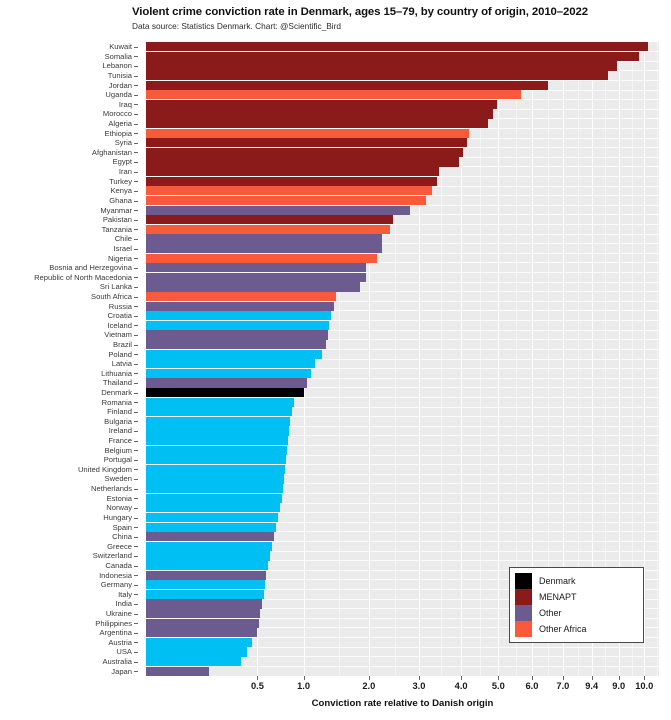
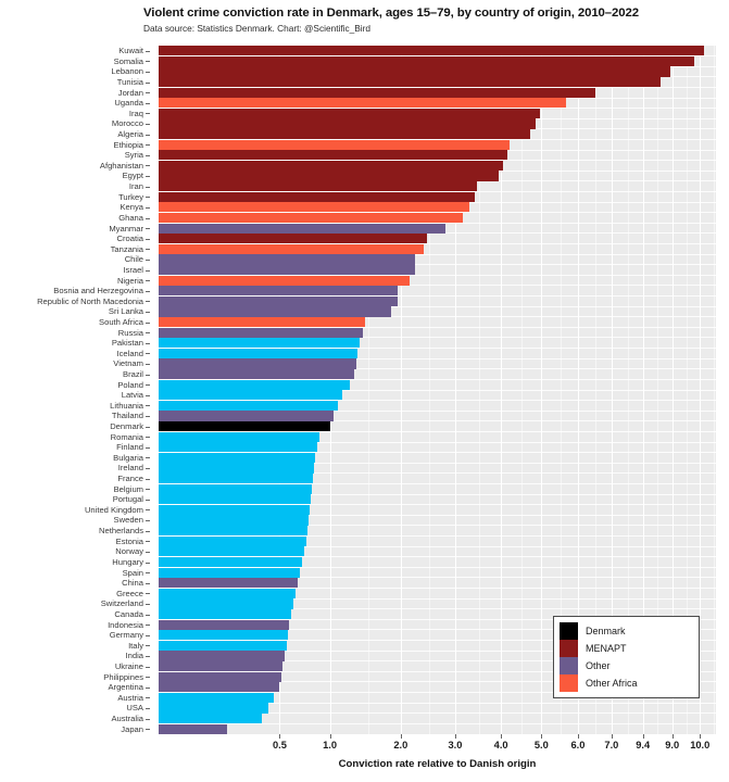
  Violent crime conviction rate in Denmark, ages 15–79, by country of origin, 2010–2022
  Data source: Statistics Denmark. Chart: @Scientific_Bird
  Kuwait
  Somalia
  Lebanon
  Tunisia
  Jordan
  Uganda
  Iraq
  Morocco
  Algeria
  Ethiopia
  Syria
  Afghanistan
  Egypt
  Iran
  Turkey
  Kenya
  Ghana
  Myanmar
- Pakistan
+ Croatia
  Tanzania
  Chile
  Israel
  Nigeria
  Bosnia and Herzegovina
  Republic of North Macedonia
  Sri Lanka
  South Africa
  Russia
- Croatia
+ Pakistan
  Iceland
  Vietnam
  Brazil
  Poland
  Latvia
  Lithuania
  Thailand
  Denmark
  Romania
  Finland
  Bulgaria
  Ireland
  France
  Belgium
  Portugal
  United Kingdom
  Sweden
  Netherlands
  Estonia
  Norway
  Hungary
  Spain
  China
  Greece
  Switzerland
  Canada
  Indonesia
  Germany
  Italy
  India
  Ukraine
  Philippines
  Argentina
  Austria
  USA
  Australia
  Japan
  0.5
  1.0
  2.0
  3.0
  4.0
  5.0
  6.0
  7.0
  9.4
  9.0
  10.0
  Conviction rate relative to Danish origin
  Denmark
  MENAPT
  Other
  Other Africa
